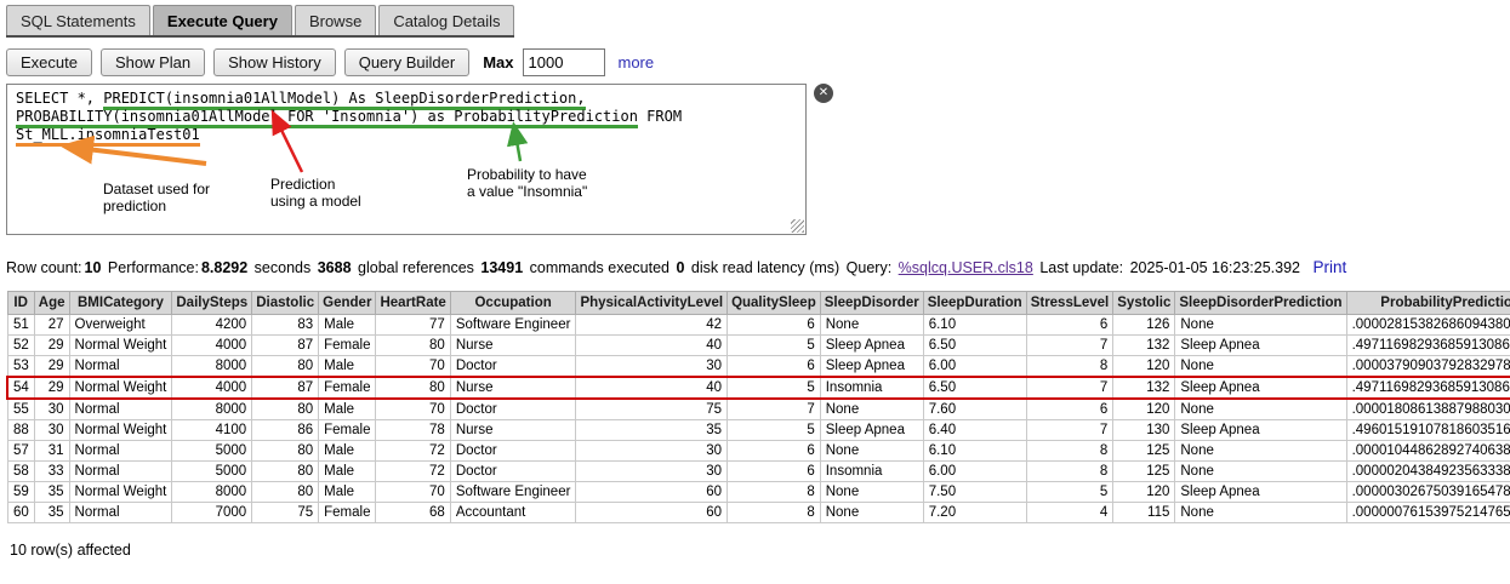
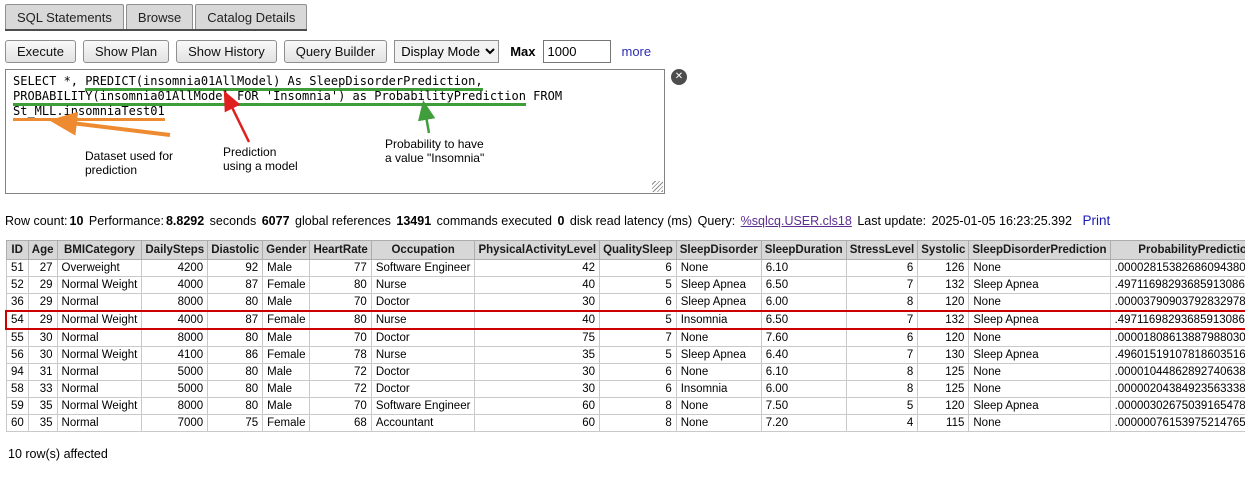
  SQL Statements
- Execute Query
  Browse
  Catalog Details
  Execute
  Show Plan
  Show History
  Query Builder
+ Display Mode
  Max
  1000
  more
  SELECT *, PREDICT(insomnia01AllModel) As SleepDisorderPrediction,
  PROBABILITY(insomnia01AllMode FOR 'Insomnia') as ProbabilityPrediction FROM
  St_MLL.insomniaTest01
  Dataset used for
  prediction
  Prediction
  using a model
  Probability to have
  a value "Insomnia"
  ✕
- Row count: 10 Performance: 8.8292 seconds 3688 global references 13491 commands executed 0 disk read latency (ms) Query: %sqlcq.USER.cls18 Last update: 2025-01-05 16:23:25.392 Print
+ Row count: 10 Performance: 8.8292 seconds 6077 global references 13491 commands executed 0 disk read latency (ms) Query: %sqlcq.USER.cls18 Last update: 2025-01-05 16:23:25.392 Print
  ID	Age	BMICategory	DailySteps	Diastolic	Gender	HeartRate	Occupation	PhysicalActivityLevel	QualitySleep	SleepDisorder	SleepDuration	StressLevel	Systolic	SleepDisorderPrediction	ProbabilityPredictio
- 51	27	Overweight	4200	83	Male	77	Software Engineer	42	6	None	6.10	6	126	None	.00002815382686094380
+ 51	27	Overweight	4200	92	Male	77	Software Engineer	42	6	None	6.10	6	126	None	.00002815382686094380
  52	29	Normal Weight	4000	87	Female	80	Nurse	40	5	Sleep Apnea	6.50	7	132	Sleep Apnea	.49711698293685913086
- 53	29	Normal	8000	80	Male	70	Doctor	30	6	Sleep Apnea	6.00	8	120	None	.00003790903792832978
+ 36	29	Normal	8000	80	Male	70	Doctor	30	6	Sleep Apnea	6.00	8	120	None	.00003790903792832978
  54	29	Normal Weight	4000	87	Female	80	Nurse	40	5	Insomnia	6.50	7	132	Sleep Apnea	.49711698293685913086
  55	30	Normal	8000	80	Male	70	Doctor	75	7	None	7.60	6	120	None	.00001808613887988030
- 88	30	Normal Weight	4100	86	Female	78	Nurse	35	5	Sleep Apnea	6.40	7	130	Sleep Apnea	.49601519107818603516
+ 56	30	Normal Weight	4100	86	Female	78	Nurse	35	5	Sleep Apnea	6.40	7	130	Sleep Apnea	.49601519107818603516
- 57	31	Normal	5000	80	Male	72	Doctor	30	6	None	6.10	8	125	None	.00001044862892740638
+ 94	31	Normal	5000	80	Male	72	Doctor	30	6	None	6.10	8	125	None	.00001044862892740638
  58	33	Normal	5000	80	Male	72	Doctor	30	6	Insomnia	6.00	8	125	None	.00000204384923563338
  59	35	Normal Weight	8000	80	Male	70	Software Engineer	60	8	None	7.50	5	120	Sleep Apnea	.00000302675039165478
  60	35	Normal	7000	75	Female	68	Accountant	60	8	None	7.20	4	115	None	.00000076153975214765
  10 row(s) affected
